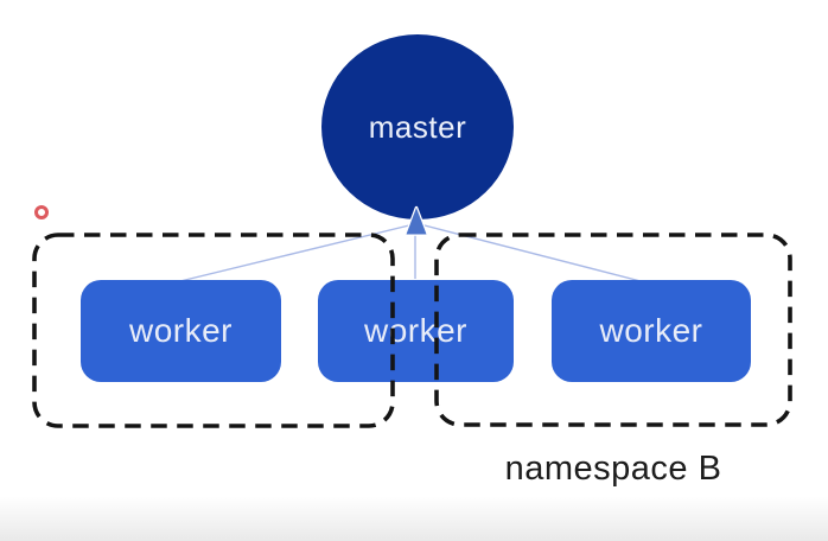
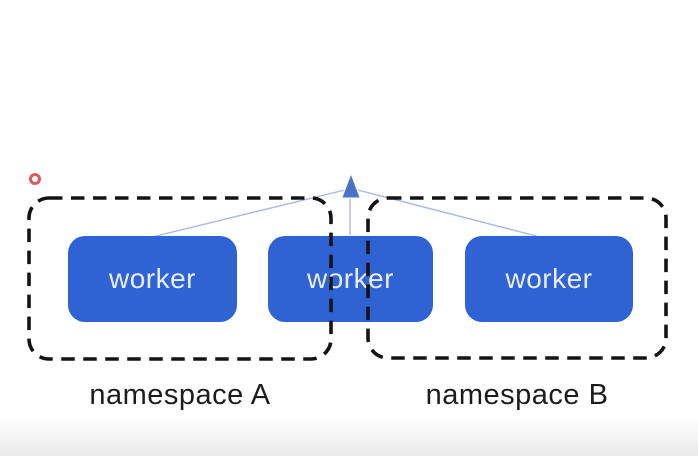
- master
  worker
  worker
  worker
+ namespace A
  namespace B
